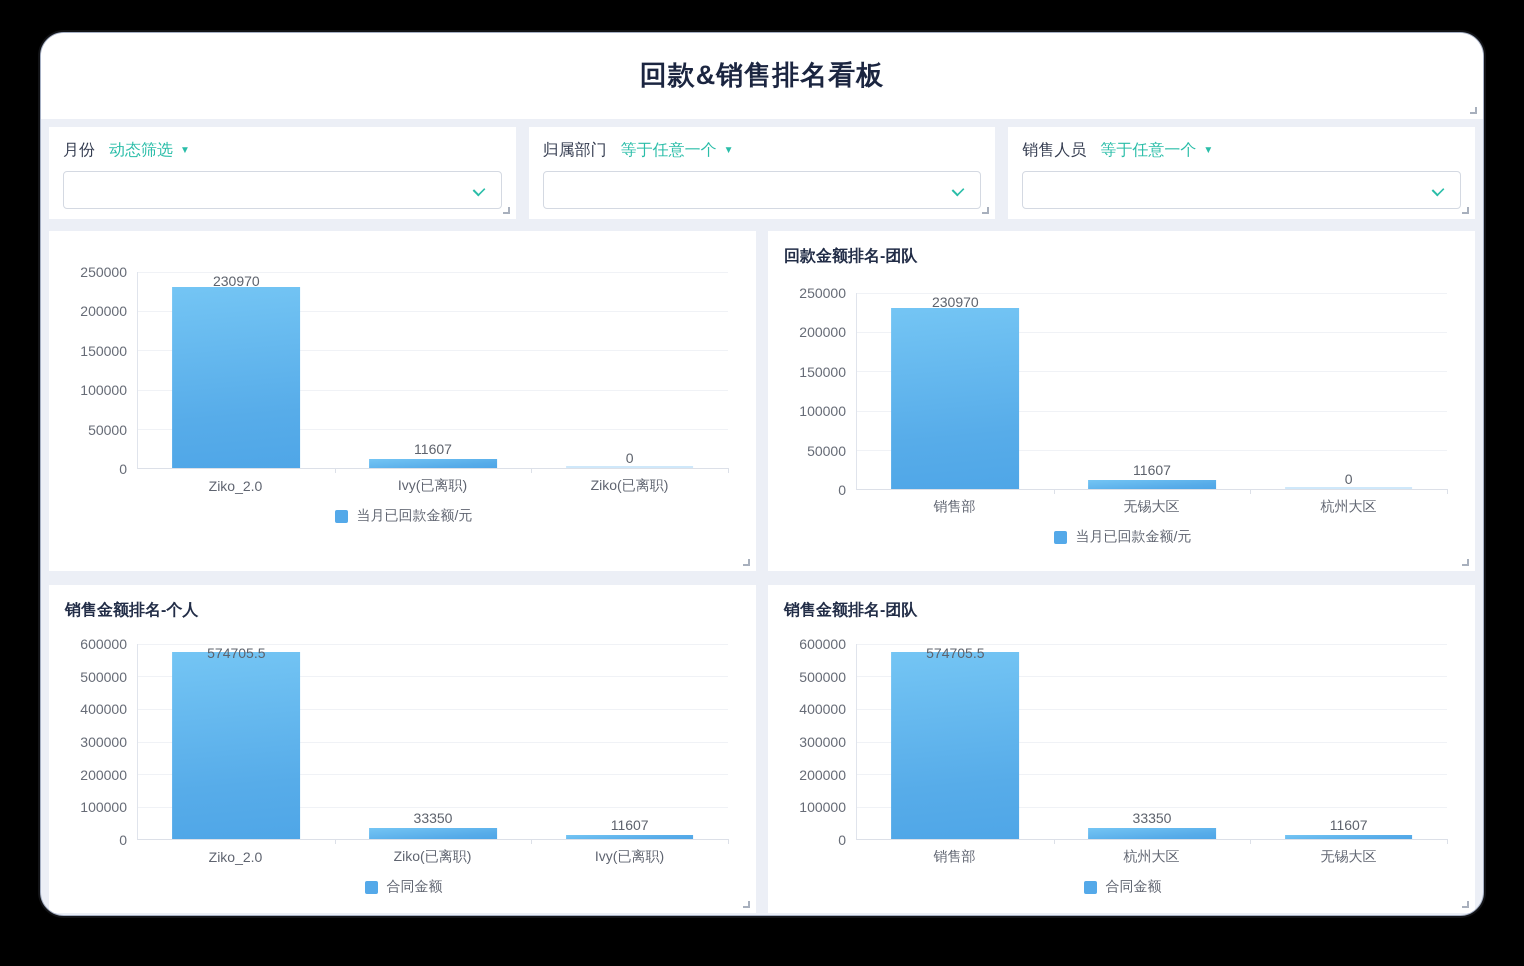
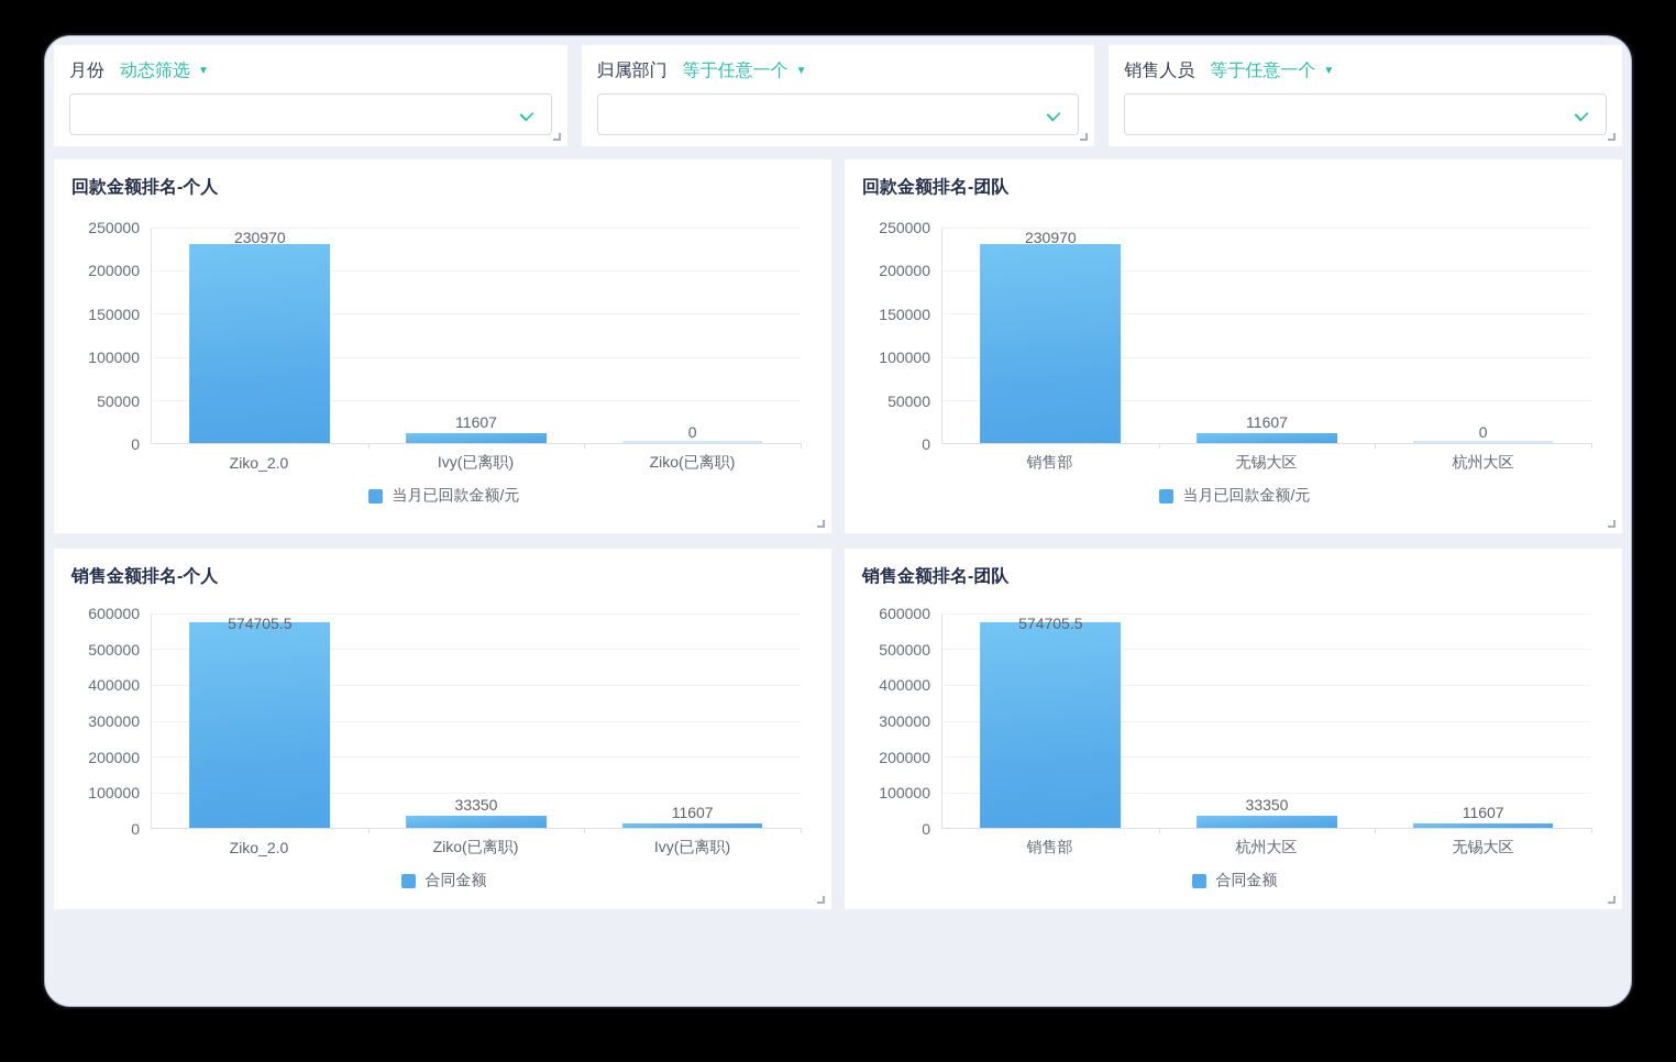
- 回款&销售排名看板
  月份
  动态筛选
  ▼
  归属部门
  等于任意一个
  ▼
  销售人员
  等于任意一个
  ▼
+ 回款金额排名-个人
  250000
  200000
  150000
  100000
  50000
  0
  230970
  11607
  0
  Ziko_2.0
  Ivy(已离职)
  Ziko(已离职)
  当月已回款金额/元
  回款金额排名-团队
  250000
  200000
  150000
  100000
  50000
  0
  230970
  11607
  0
  销售部
  无锡大区
  杭州大区
  当月已回款金额/元
  销售金额排名-个人
  600000
  500000
  400000
  300000
  200000
  100000
  0
  574705.5
  33350
  11607
  Ziko_2.0
  Ziko(已离职)
  Ivy(已离职)
  合同金额
  销售金额排名-团队
  600000
  500000
  400000
  300000
  200000
  100000
  0
  574705.5
  33350
  11607
  销售部
  杭州大区
  无锡大区
  合同金额
